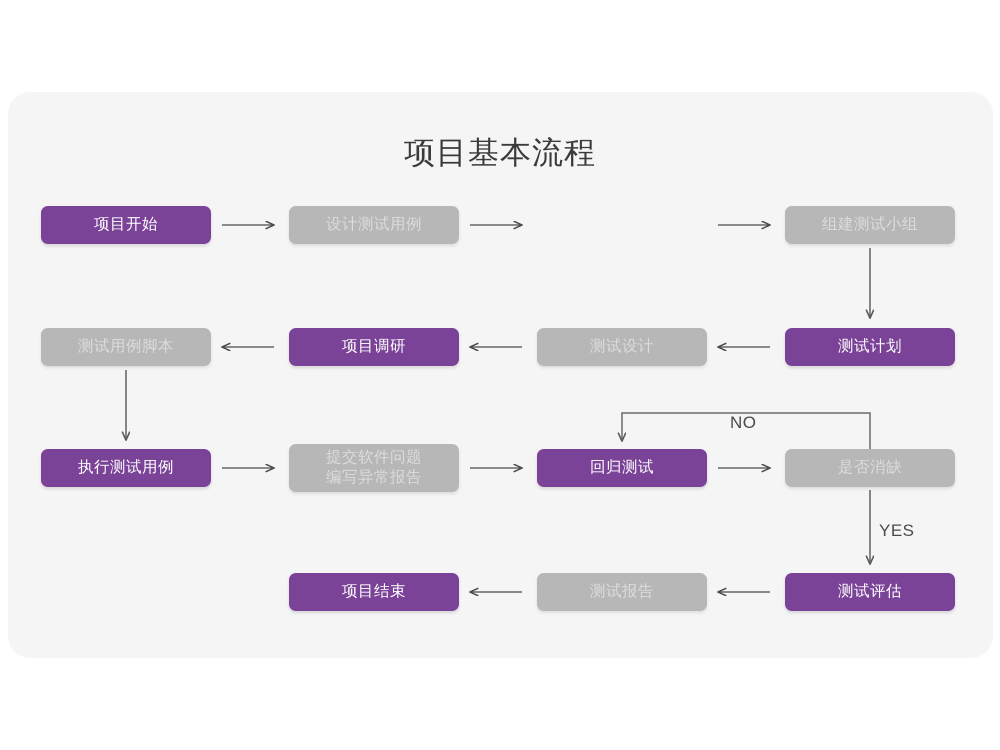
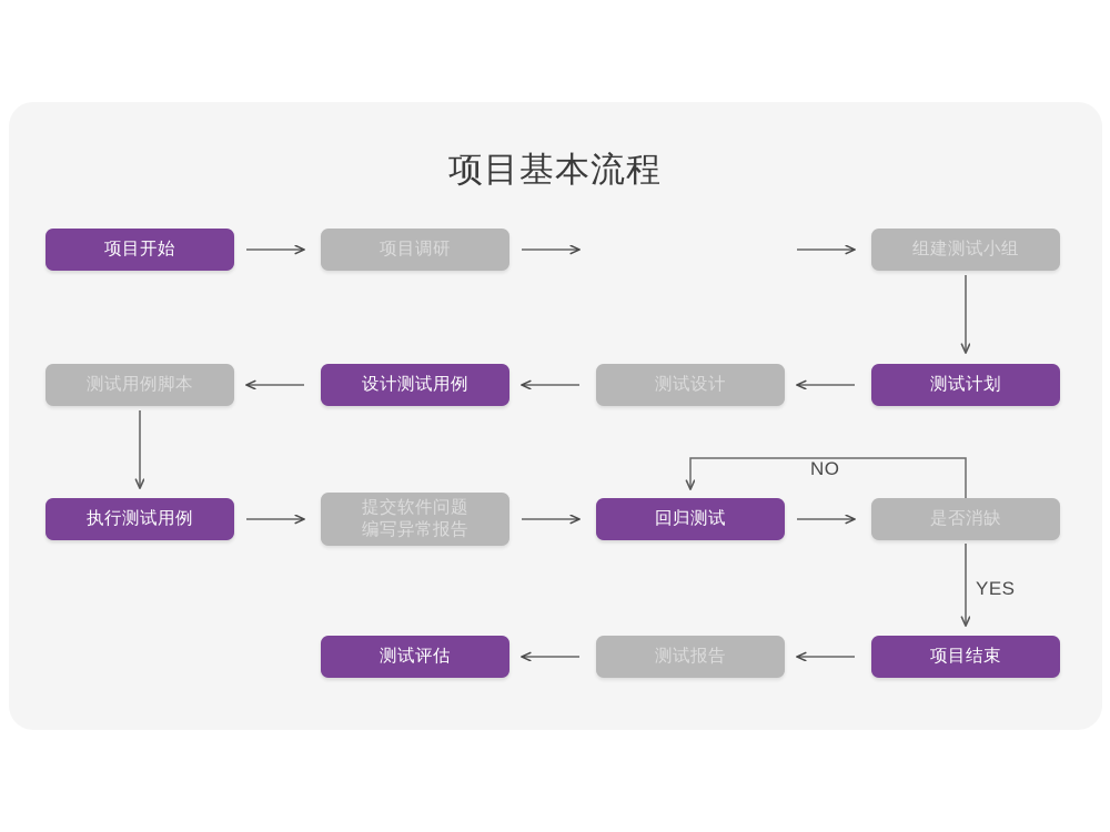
  项目基本流程
  NO
  YES
  项目开始
- 设计测试用例
+ 项目调研
  组建测试小组
  测试用例脚本
- 项目调研
+ 设计测试用例
  测试设计
  测试计划
  执行测试用例
  提交软件问题
  编写异常报告
  回归测试
  是否消缺
- 项目结束
+ 测试评估
  测试报告
- 测试评估
+ 项目结束
